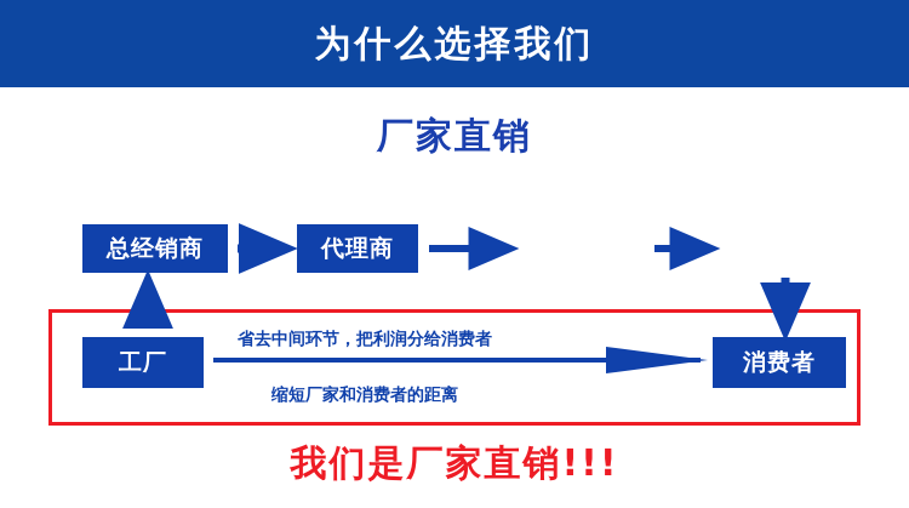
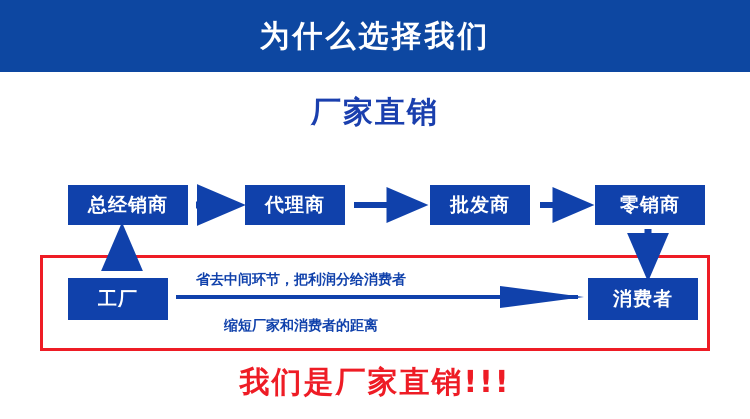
  为什么选择我们
  厂家直销
  总经销商
  代理商
+ 批发商
+ 零销商
  工厂
  消费者
  省去中间环节，把利润分给消费者
  缩短厂家和消费者的距离
  我们是厂家直销!!!
